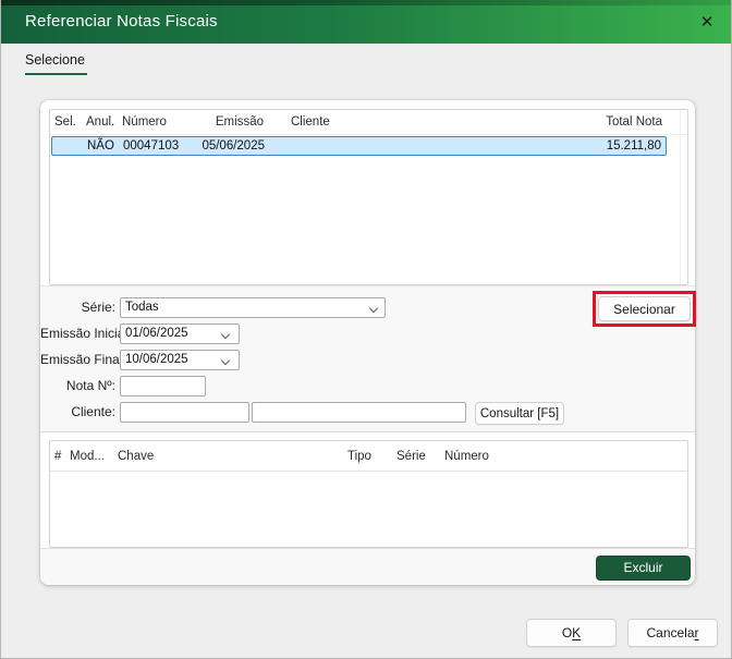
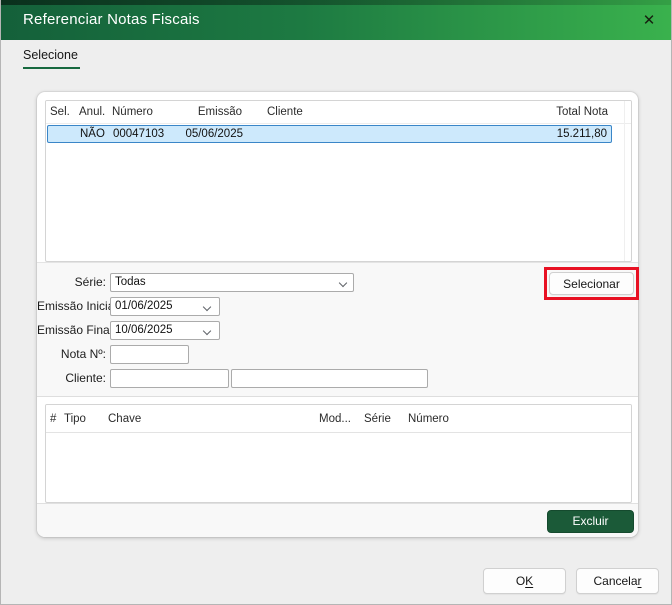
  Referenciar Notas Fiscais
  ✕
  Selecione
  Sel.
  Anul.
  Número
  Emissão
  Cliente
  Total Nota
  NÃO
  00047103
  05/06/2025
  15.211,80
  Série:
  Todas
  Emissão Inici
  01/06/2025
  Emissão Fina
  10/06/2025
  Nota Nº:
  Cliente:
- Consultar [F5]
  Selecionar
  #
- Mod...
+ Tipo
  Chave
- Tipo
+ Mod...
  Série
  Número
  Excluir
  OK
  Cancelar
